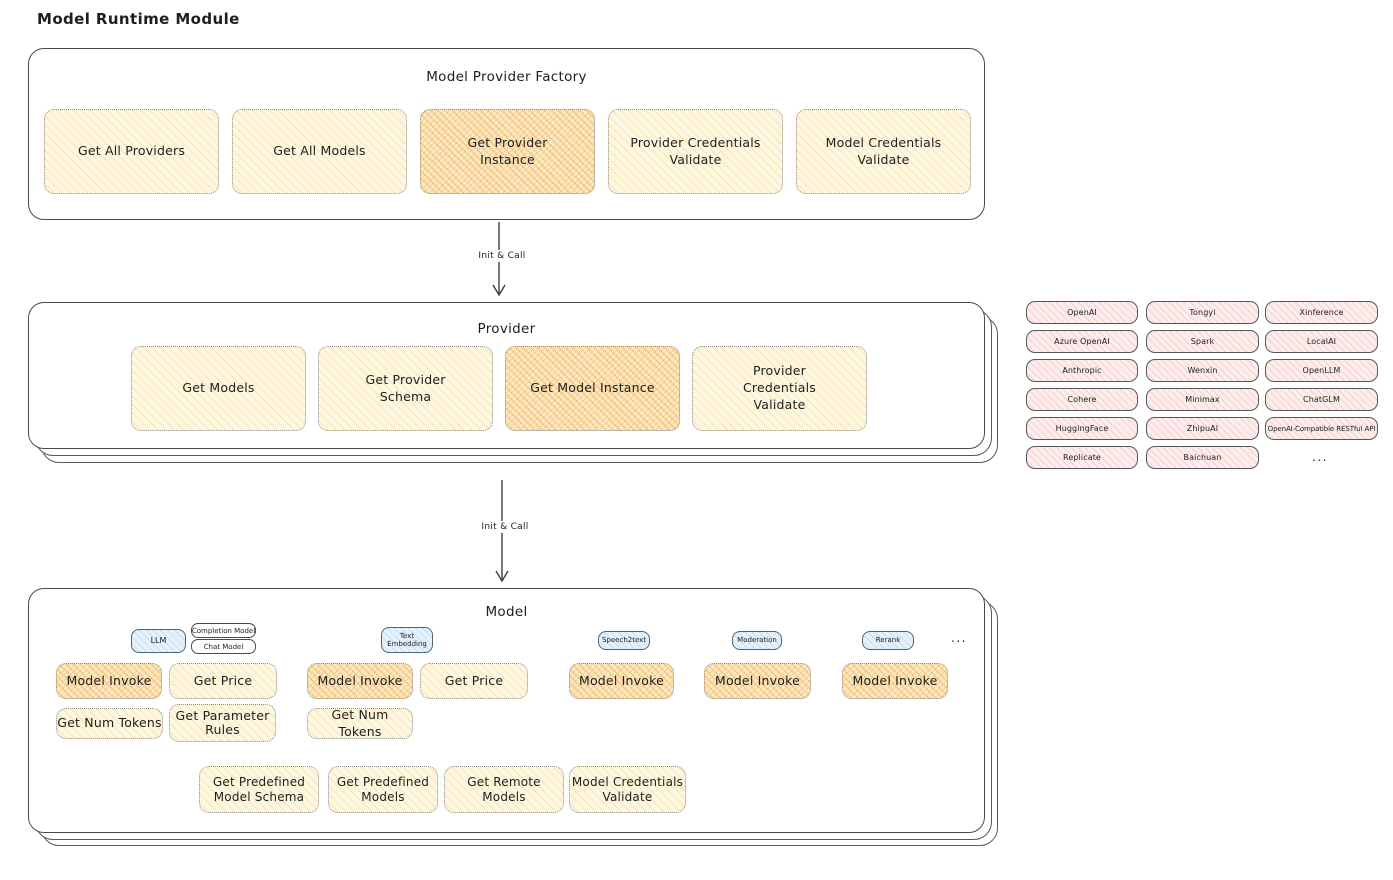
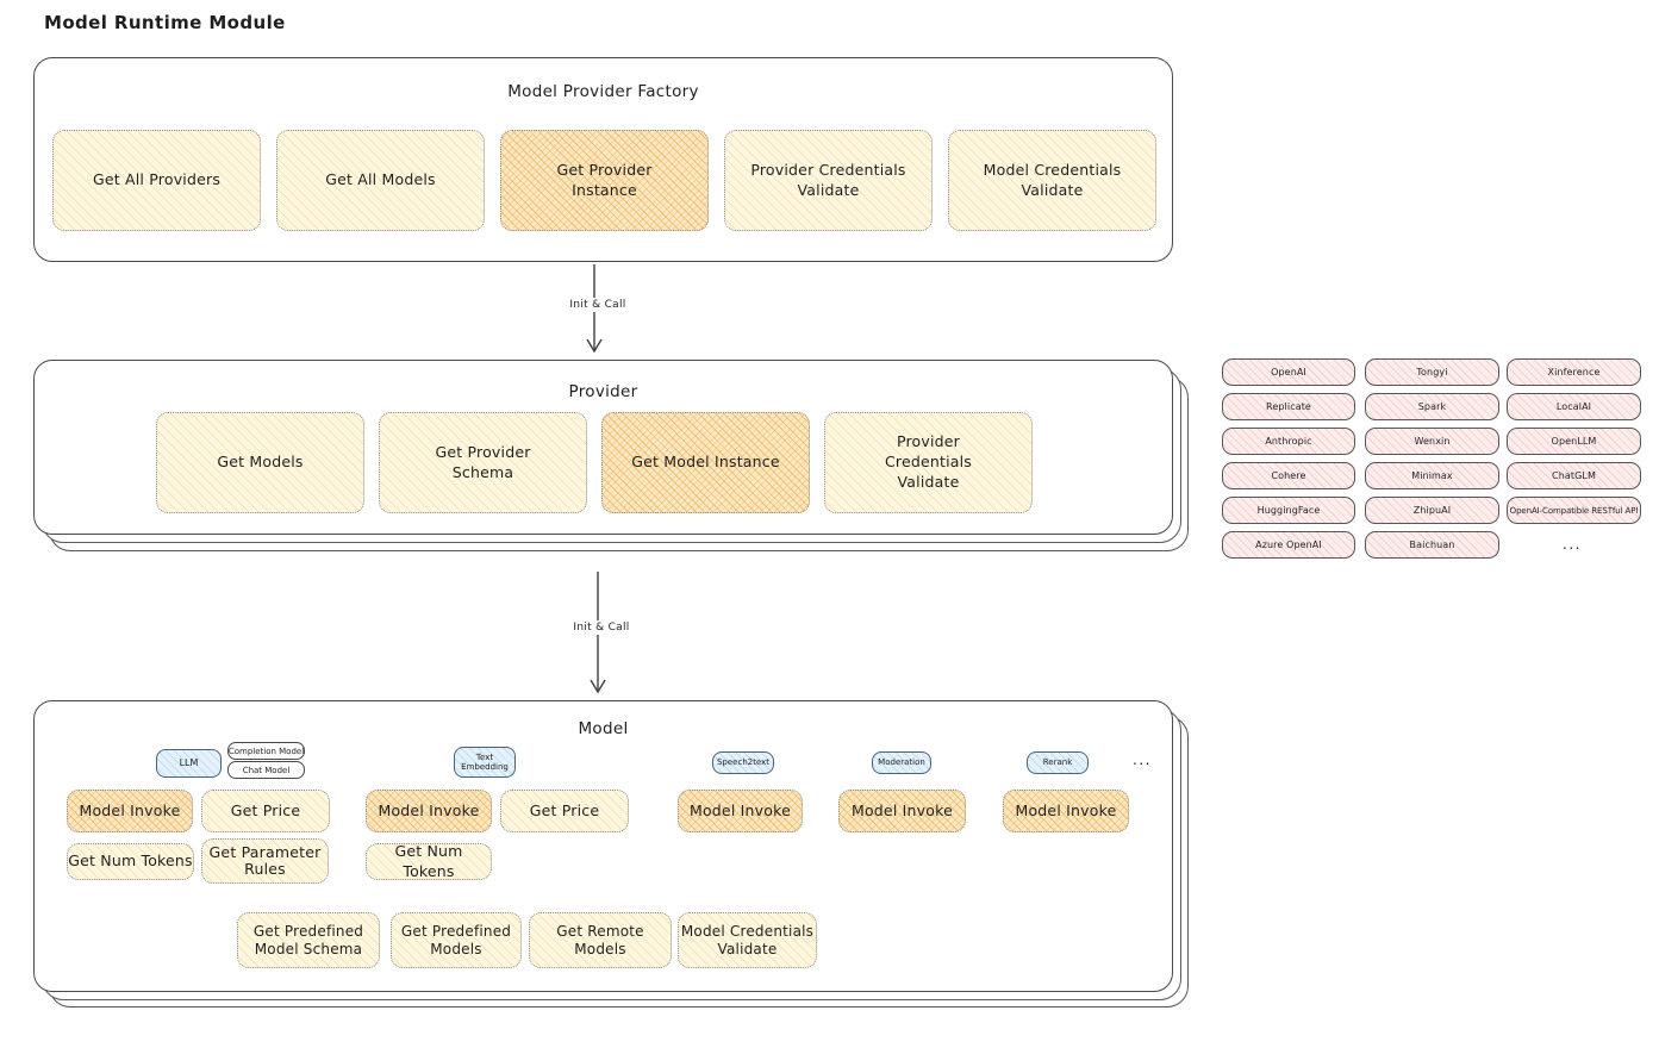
  Model Runtime Module
  Model Provider Factory
  Get All Providers
  Get All Models
  Get Provider Instance
  Provider Credentials Validate
  Model Credentials Validate
  Init & Call
  Provider
  Get Models
  Get Provider Schema
  Get Model Instance
  Provider Credentials Validate
  OpenAI
- Azure OpenAI
+ Replicate
  Anthropic
  Cohere
  HuggingFace
- Replicate
+ Azure OpenAI
  Tongyi
  Spark
  Wenxin
  Minimax
  ZhipuAI
  Baichuan
  Xinference
  LocalAI
  OpenLLM
  ChatGLM
  OpenAI-Compatible RESTful API
  ...
  Init & Call
  Model
  LLM
  Completion Model
  Chat Model
  Text Embedding
  Speech2text
  Moderation
  Rerank
  ...
  Model Invoke
  Get Price
  Model Invoke
  Get Price
  Model Invoke
  Model Invoke
  Model Invoke
  Get Num Tokens
  Get Parameter Rules
  Get Num Tokens
  Get Predefined Model Schema
  Get Predefined Models
  Get Remote Models
  Model Credentials Validate
